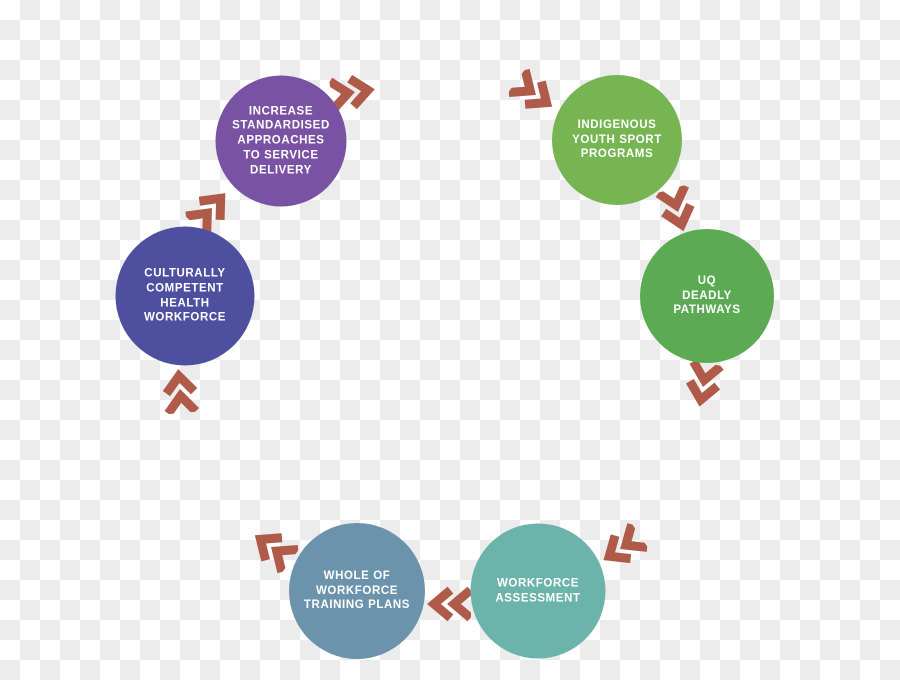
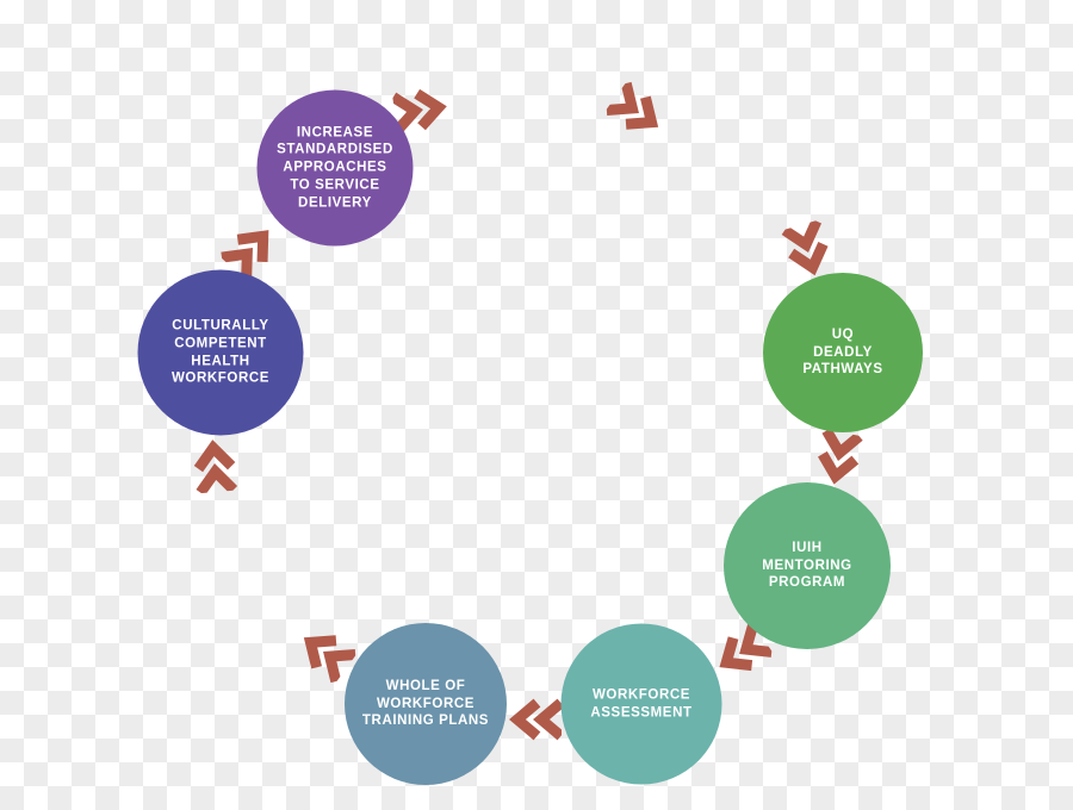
- INDIGENOUS
- YOUTH SPORT
- PROGRAMS
  UQ
  DEADLY
  PATHWAYS
+ IUIH
+ MENTORING
+ PROGRAM
  WORKFORCE
  ASSESSMENT
  WHOLE OF
  WORKFORCE
  TRAINING PLANS
  CULTURALLY
  COMPETENT
  HEALTH
  WORKFORCE
  INCREASE
  STANDARDISED
  APPROACHES
  TO SERVICE
  DELIVERY
